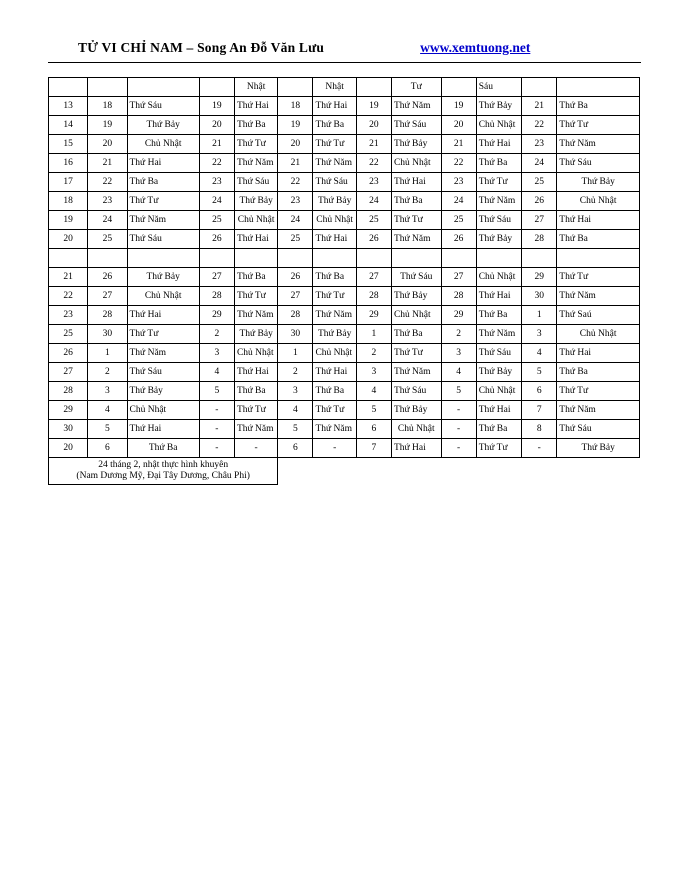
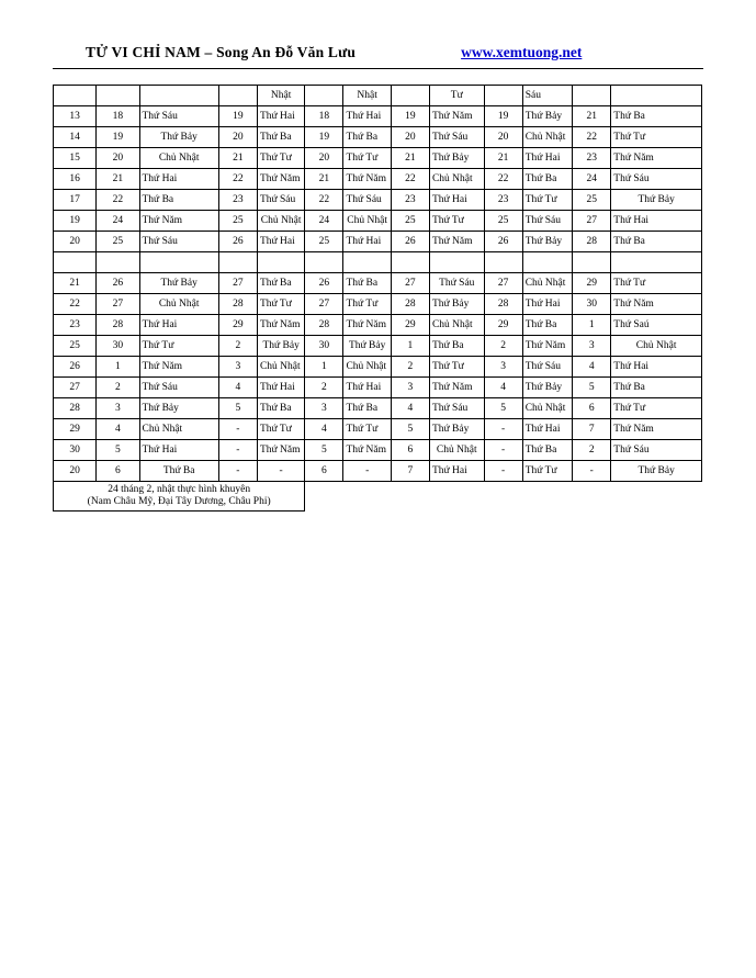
  TỬ VI CHỈ NAM – Song An Đỗ Văn Lưu
  www.xemtuong.net
  				Nhật		Nhật		Tư		Sáu
  13	18	Thứ Sáu	19	Thứ Hai	18	Thứ Hai	19	Thứ Năm	19	Thứ Bảy	21	Thứ Ba
  14	19	Thứ Bảy	20	Thứ Ba	19	Thứ Ba	20	Thứ Sáu	20	Chủ Nhật	22	Thứ Tư
  15	20	Chủ Nhật	21	Thứ Tư	20	Thứ Tư	21	Thứ Bảy	21	Thứ Hai	23	Thứ Năm
  16	21	Thứ Hai	22	Thứ Năm	21	Thứ Năm	22	Chủ Nhật	22	Thứ Ba	24	Thứ Sáu
  17	22	Thứ Ba	23	Thứ Sáu	22	Thứ Sáu	23	Thứ Hai	23	Thứ Tư	25	Thứ Bảy
- 18	23	Thứ Tư	24	Thứ Bảy	23	Thứ Bảy	24	Thứ Ba	24	Thứ Năm	26	Chủ Nhật
  19	24	Thứ Năm	25	Chủ Nhật	24	Chủ Nhật	25	Thứ Tư	25	Thứ Sáu	27	Thứ Hai
  20	25	Thứ Sáu	26	Thứ Hai	25	Thứ Hai	26	Thứ Năm	26	Thứ Bảy	28	Thứ Ba
  21	26	Thứ Bảy	27	Thứ Ba	26	Thứ Ba	27	Thứ Sáu	27	Chủ Nhật	29	Thứ Tư
  22	27	Chủ Nhật	28	Thứ Tư	27	Thứ Tư	28	Thứ Bảy	28	Thứ Hai	30	Thứ Năm
  23	28	Thứ Hai	29	Thứ Năm	28	Thứ Năm	29	Chủ Nhật	29	Thứ Ba	1	Thứ Saú
  25	30	Thứ Tư	2	Thứ Bảy	30	Thứ Bảy	1	Thứ Ba	2	Thứ Năm	3	Chủ Nhật
  26	1	Thứ Năm	3	Chủ Nhật	1	Chủ Nhật	2	Thứ Tư	3	Thứ Sáu	4	Thứ Hai
  27	2	Thứ Sáu	4	Thứ Hai	2	Thứ Hai	3	Thứ Năm	4	Thứ Bảy	5	Thứ Ba
  28	3	Thứ Bảy	5	Thứ Ba	3	Thứ Ba	4	Thứ Sáu	5	Chủ Nhật	6	Thứ Tư
  29	4	Chủ Nhật	-	Thứ Tư	4	Thứ Tư	5	Thứ Bảy	-	Thứ Hai	7	Thứ Năm
- 30	5	Thứ Hai	-	Thứ Năm	5	Thứ Năm	6	Chủ Nhật	-	Thứ Ba	8	Thứ Sáu
+ 30	5	Thứ Hai	-	Thứ Năm	5	Thứ Năm	6	Chủ Nhật	-	Thứ Ba	2	Thứ Sáu
  20	6	Thứ Ba	-	-	6	-	7	Thứ Hai	-	Thứ Tư	-	Thứ Bảy
- 24 tháng 2, nhật thực hình khuyên (Nam Dương Mỹ, Đại Tây Dương, Châu Phi)
+ 24 tháng 2, nhật thực hình khuyên (Nam Châu Mỹ, Đại Tây Dương, Châu Phi)
